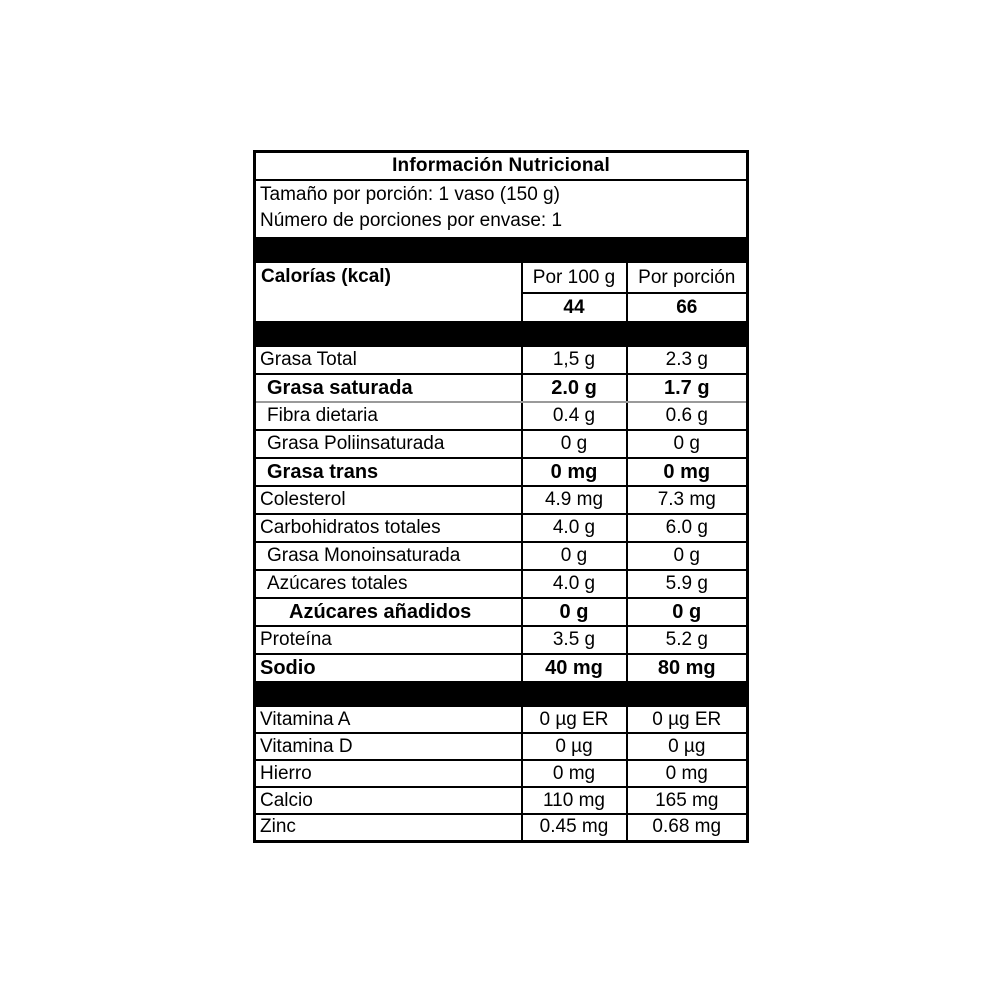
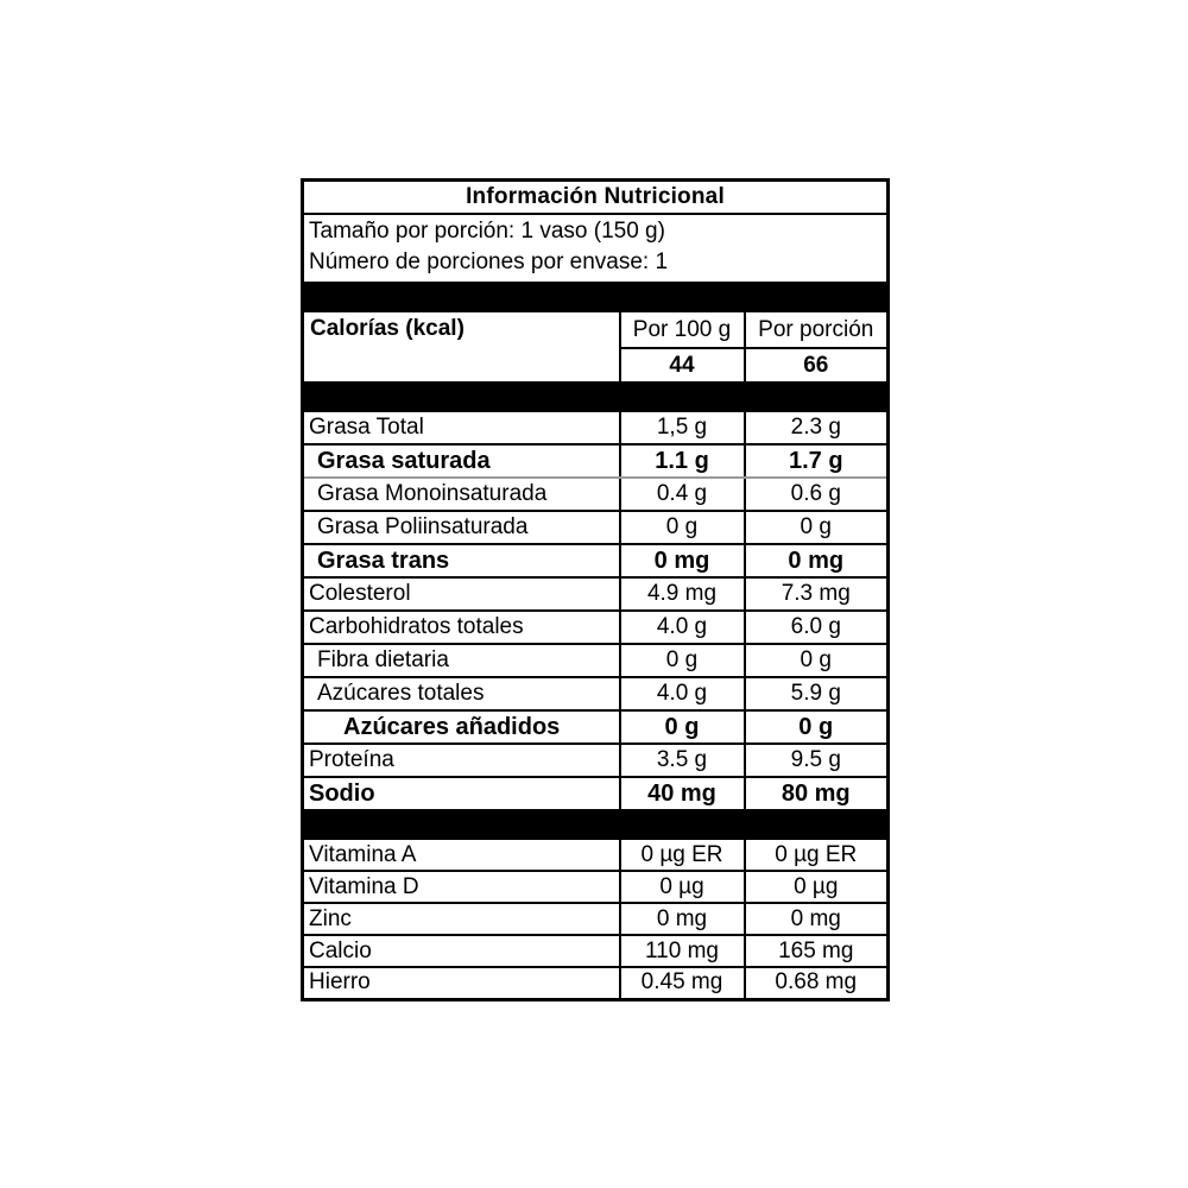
  Información Nutricional
  Tamaño por porción: 1 vaso (150 g) Número de porciones por envase: 1
  Calorías (kcal)	Por 100 g	Por porción
  44	66
  Grasa Total	1,5 g	2.3 g
- Grasa saturada	2.0 g	1.7 g
+ Grasa saturada	1.1 g	1.7 g
- Fibra dietaria	0.4 g	0.6 g
+ Grasa Monoinsaturada	0.4 g	0.6 g
  Grasa Poliinsaturada	0 g	0 g
  Grasa trans	0 mg	0 mg
  Colesterol	4.9 mg	7.3 mg
  Carbohidratos totales	4.0 g	6.0 g
- Grasa Monoinsaturada	0 g	0 g
+ Fibra dietaria	0 g	0 g
  Azúcares totales	4.0 g	5.9 g
  Azúcares añadidos	0 g	0 g
- Proteína	3.5 g	5.2 g
+ Proteína	3.5 g	9.5 g
  Sodio	40 mg	80 mg
  Vitamina A	0 µg ER	0 µg ER
  Vitamina D	0 µg	0 µg
- Hierro	0 mg	0 mg
+ Zinc	0 mg	0 mg
  Calcio	110 mg	165 mg
- Zinc	0.45 mg	0.68 mg
+ Hierro	0.45 mg	0.68 mg
